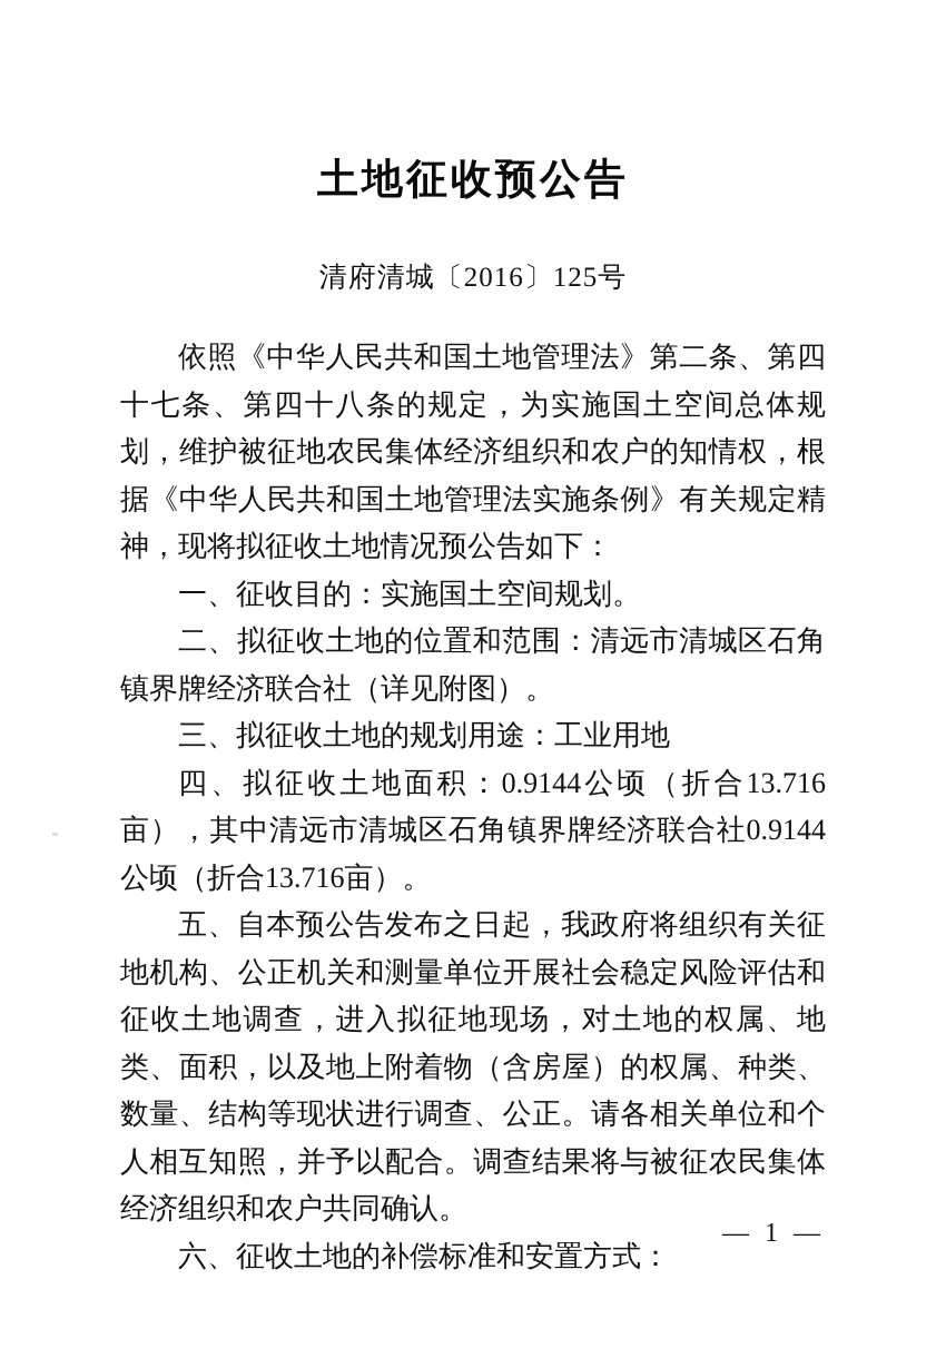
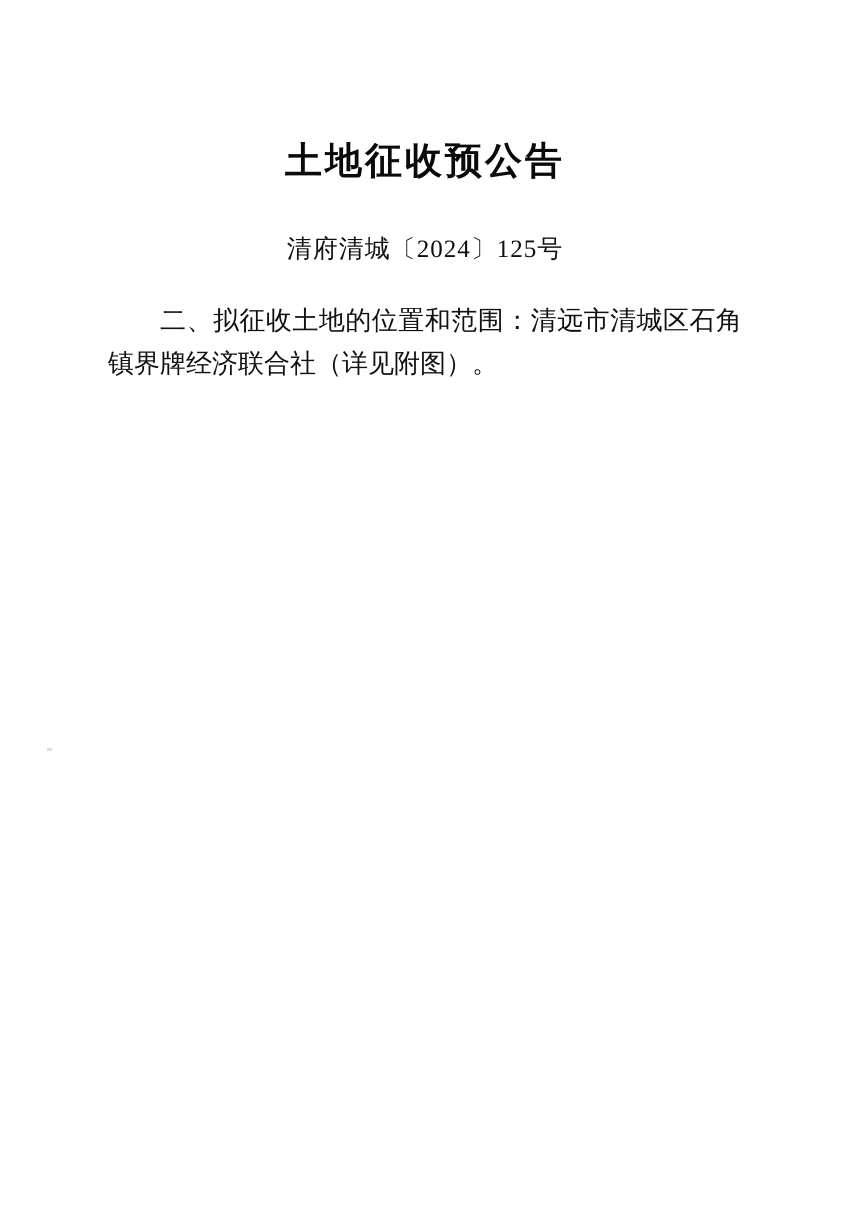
  土地征收预公告
- 清府清城〔2016〕125号
+ 清府清城〔2024〕125号
- 依照《中华人民共和国土地管理法》第二条、第四十七条、第四十八条的规定，为实施国土空间总体规划，维护被征地农民集体经济组织和农户的知情权，根据《中华人民共和国土地管理法实施条例》有关规定精神，现将拟征收土地情况预公告如下：
- 一、征收目的：实施国土空间规划。
  二、拟征收土地的位置和范围：清远市清城区石角镇界牌经济联合社（详见附图）。
- 三、拟征收土地的规划用途：工业用地
- 四、拟征收土地面积：0.9144公顷（折合13.716亩），其中清远市清城区石角镇界牌经济联合社0.9144公顷（折合13.716亩）。
- 五、自本预公告发布之日起，我政府将组织有关征地机构、公正机关和测量单位开展社会稳定风险评估和征收土地调查，进入拟征地现场，对土地的权属、地类、面积，以及地上附着物（含房屋）的权属、种类、数量、结构等现状进行调查、公正。请各相关单位和个人相互知照，并予以配合。调查结果将与被征农民集体经济组织和农户共同确认。
- 六、征收土地的补偿标准和安置方式：
- — 1 —
